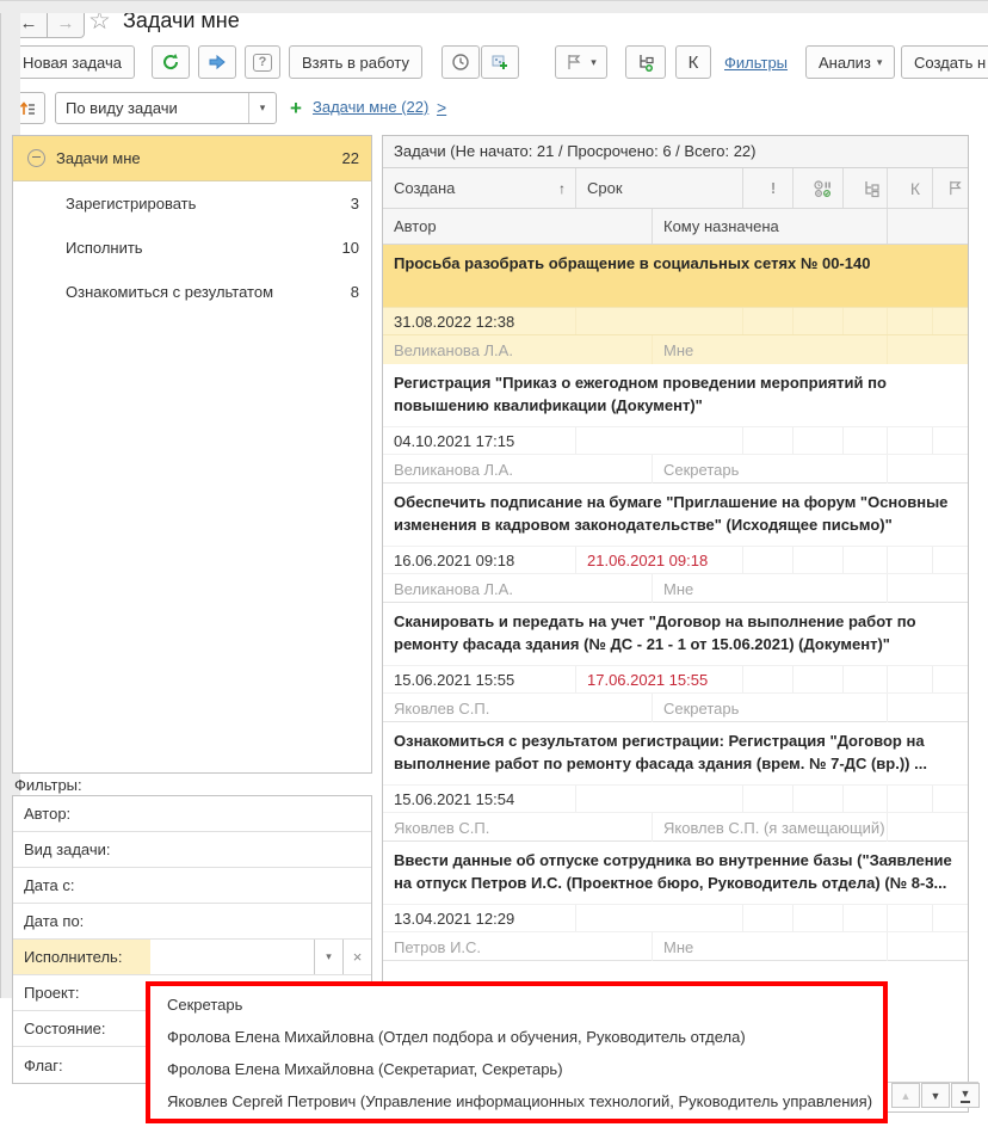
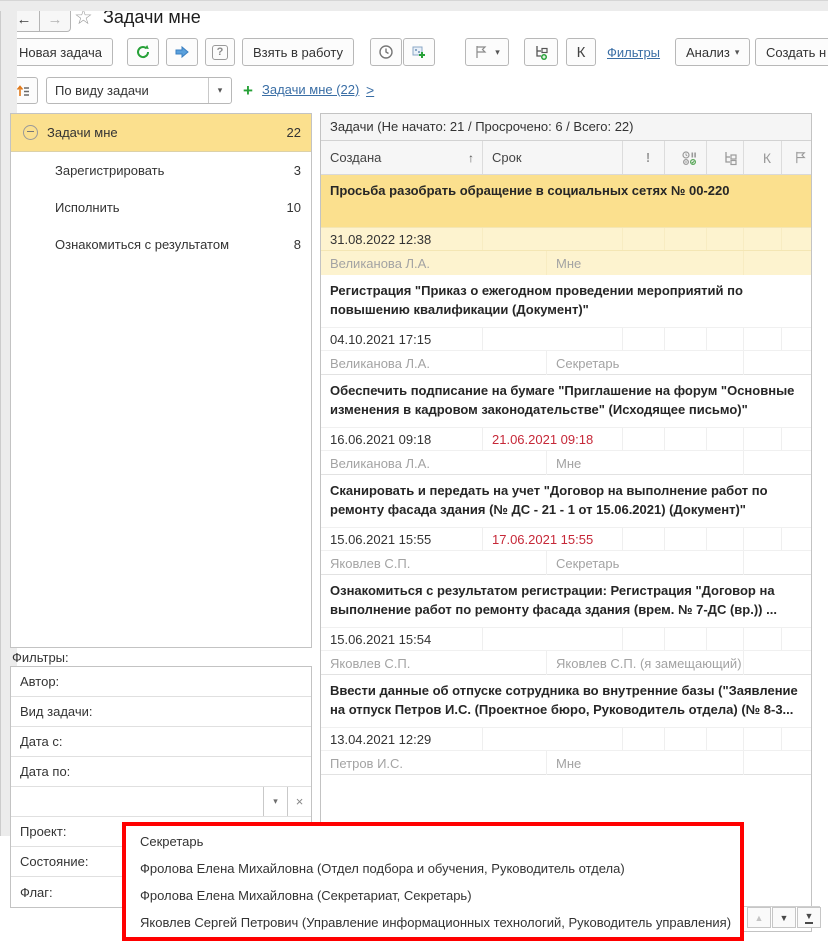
  ←
  →
  ☆
  Задачи мне
  Новая задача
  ?
  Взять в работу
  ▾
  К
  Фильтры
  Анализ
  ▾
  Создать н
  По виду задачи
  ▾
  +
  Задачи мне (22)
  >
  Задачи мне
  22
  Зарегистрировать
  3
  Исполнить
  10
  Ознакомиться с результатом
  8
  Фильтры:
  Автор:
  Вид задачи:
  Дата с:
  Дата по:
- Исполнитель:
  ▾
  ×
  Проект:
  Состояние:
  Флаг:
  Задачи (Не начато: 21 / Просрочено: 6 / Всего: 22)
  Создана
  ↑
  Срок
  !
  К
- Автор
- Кому назначена
- Просьба разобрать обращение в социальных сетях № 00-140
+ Просьба разобрать обращение в социальных сетях № 00-220
  31.08.2022 12:38
  Великанова Л.А.
  Мне
  Регистрация "Приказ о ежегодном проведении мероприятий по повышению квалификации (Документ)"
  04.10.2021 17:15
  Великанова Л.А.
  Секретарь
  Обеспечить подписание на бумаге "Приглашение на форум "Основные изменения в кадровом законодательстве" (Исходящее письмо)"
  16.06.2021 09:18
  21.06.2021 09:18
  Великанова Л.А.
  Мне
  Сканировать и передать на учет "Договор на выполнение работ по ремонту фасада здания (№ ДС - 21 - 1 от 15.06.2021) (Документ)"
  15.06.2021 15:55
  17.06.2021 15:55
  Яковлев С.П.
  Секретарь
  Ознакомиться с результатом регистрации: Регистрация "Договор на выполнение работ по ремонту фасада здания (врем. № 7-ДС (вр.)) ...
  15.06.2021 15:54
  Яковлев С.П.
  Яковлев С.П. (я замещающий)
  Ввести данные об отпуске сотрудника во внутренние базы ("Заявление на отпуск Петров И.С. (Проектное бюро, Руководитель отдела) (№ 8-3...
  13.04.2021 12:29
  Петров И.С.
  Мне
  ▲
  ▼
  ▼
  Секретарь
  Фролова Елена Михайловна (Отдел подбора и обучения, Руководитель отдела)
  Фролова Елена Михайловна (Секретариат, Секретарь)
  Яковлев Сергей Петрович (Управление информационных технологий, Руководитель управления)
